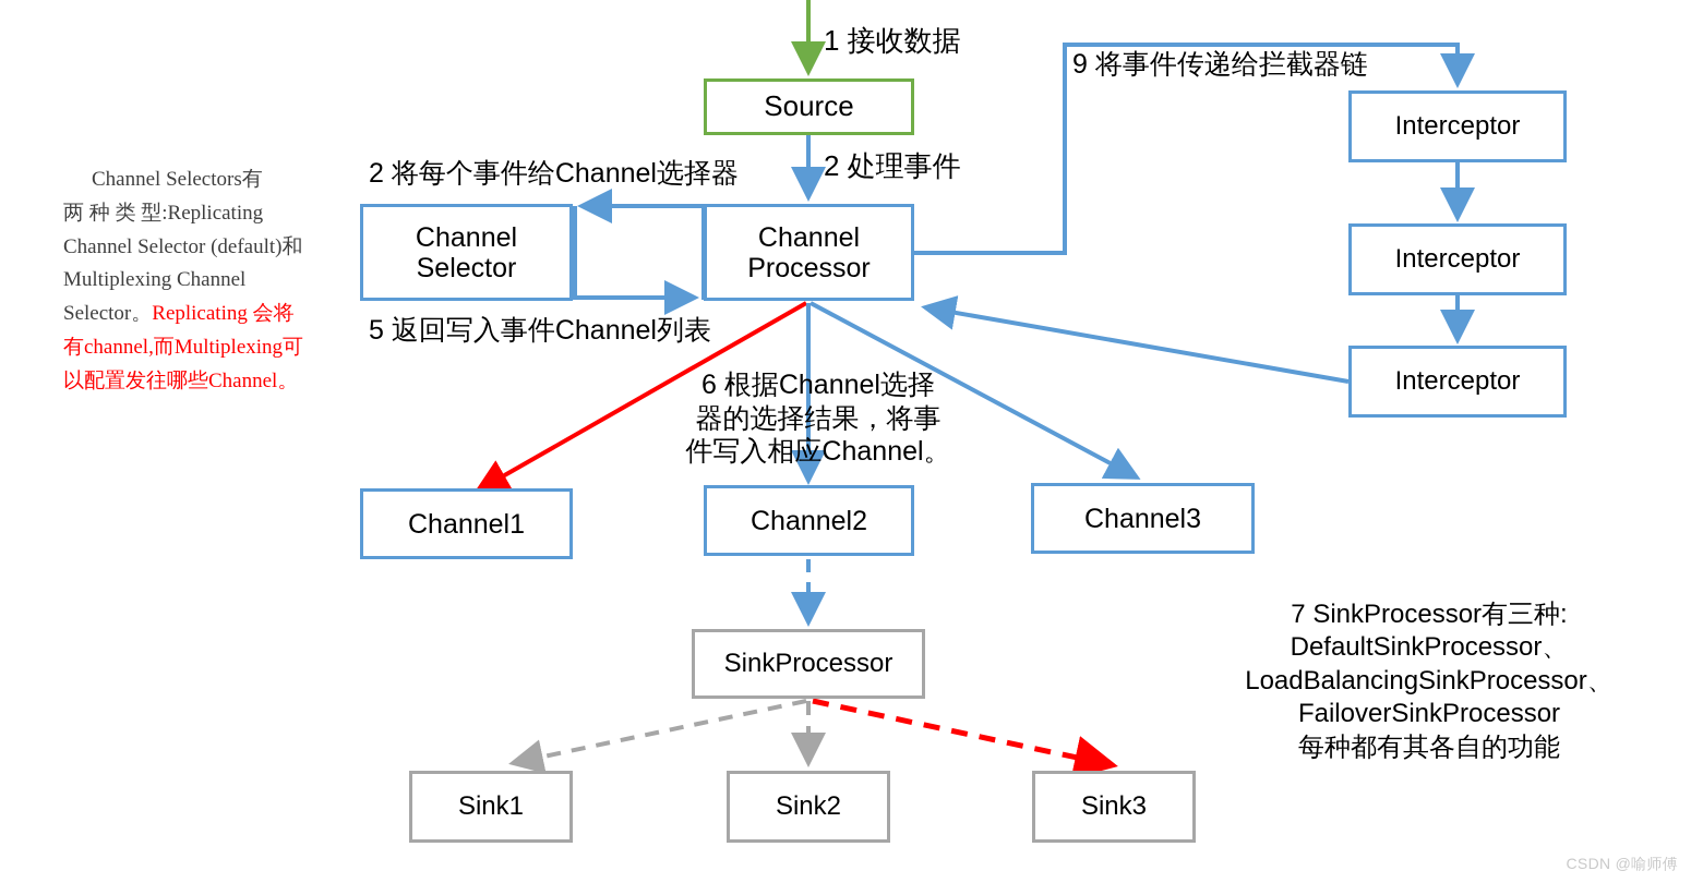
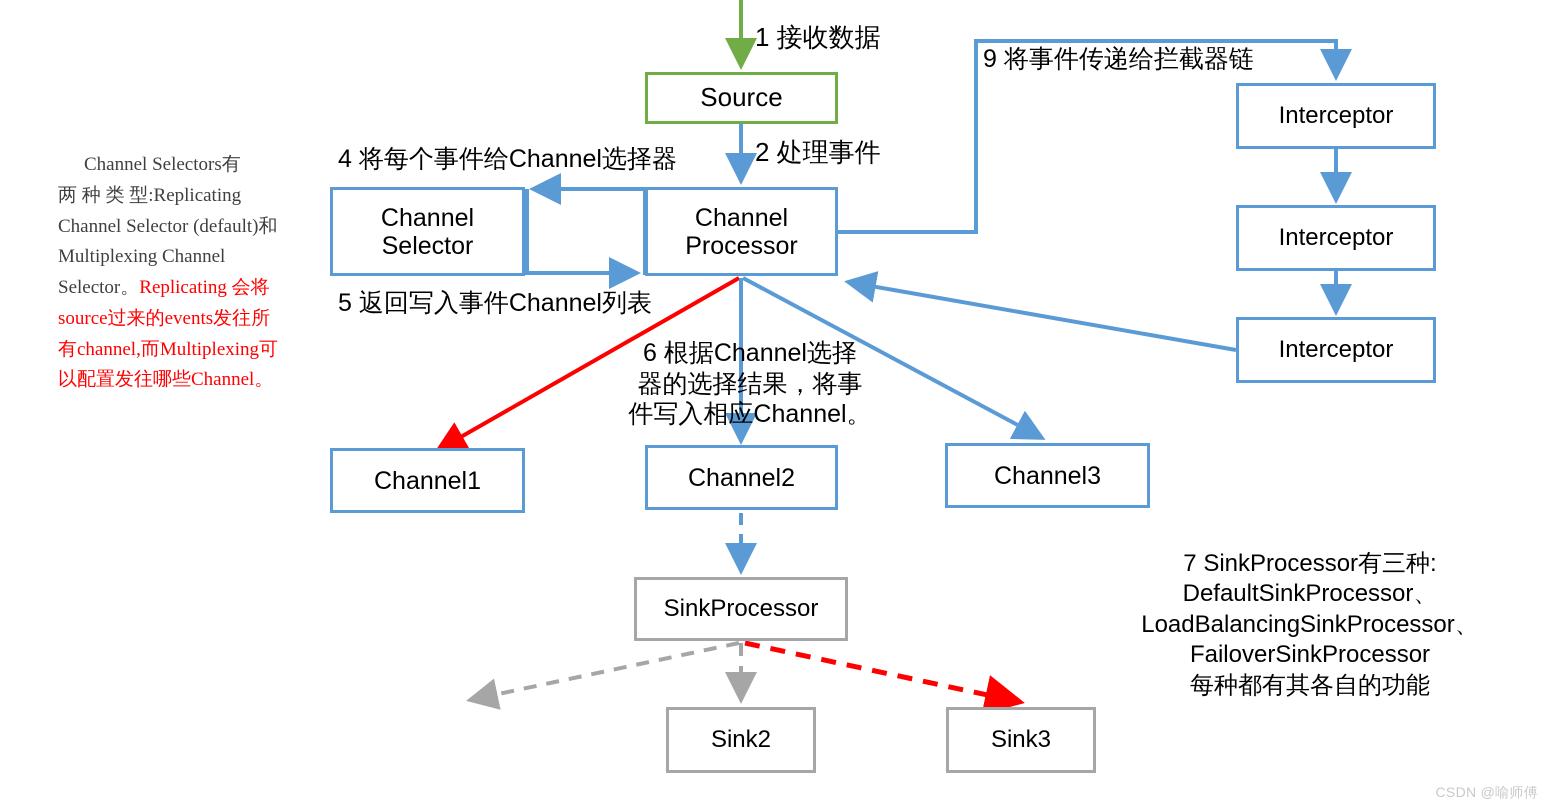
  Source
  Channel
  Selector
  Channel
  Processor
  Interceptor
  Interceptor
  Interceptor
  Channel1
  Channel2
  Channel3
  SinkProcessor
- Sink1
  Sink2
  Sink3
  1 接收数据
  2 处理事件
  9 将事件传递给拦截器链
- 2 将每个事件给Channel选择器
+ 4 将每个事件给Channel选择器
  5 返回写入事件Channel列表
  6 根据Channel选择
  器的选择结果，将事
  件写入相应Channel。
  7 SinkProcessor有三种:
  DefaultSinkProcessor、
  LoadBalancingSinkProcessor、
  FailoverSinkProcessor
  每种都有其各自的功能
  Channel Selectors有
  两 种 类 型:Replicating
  Channel Selector (default)和
  Multiplexing Channel
  Selector。Replicating 会将
+ source过来的events发往所
  有channel,而Multiplexing可
  以配置发往哪些Channel。
  CSDN @喻师傅
